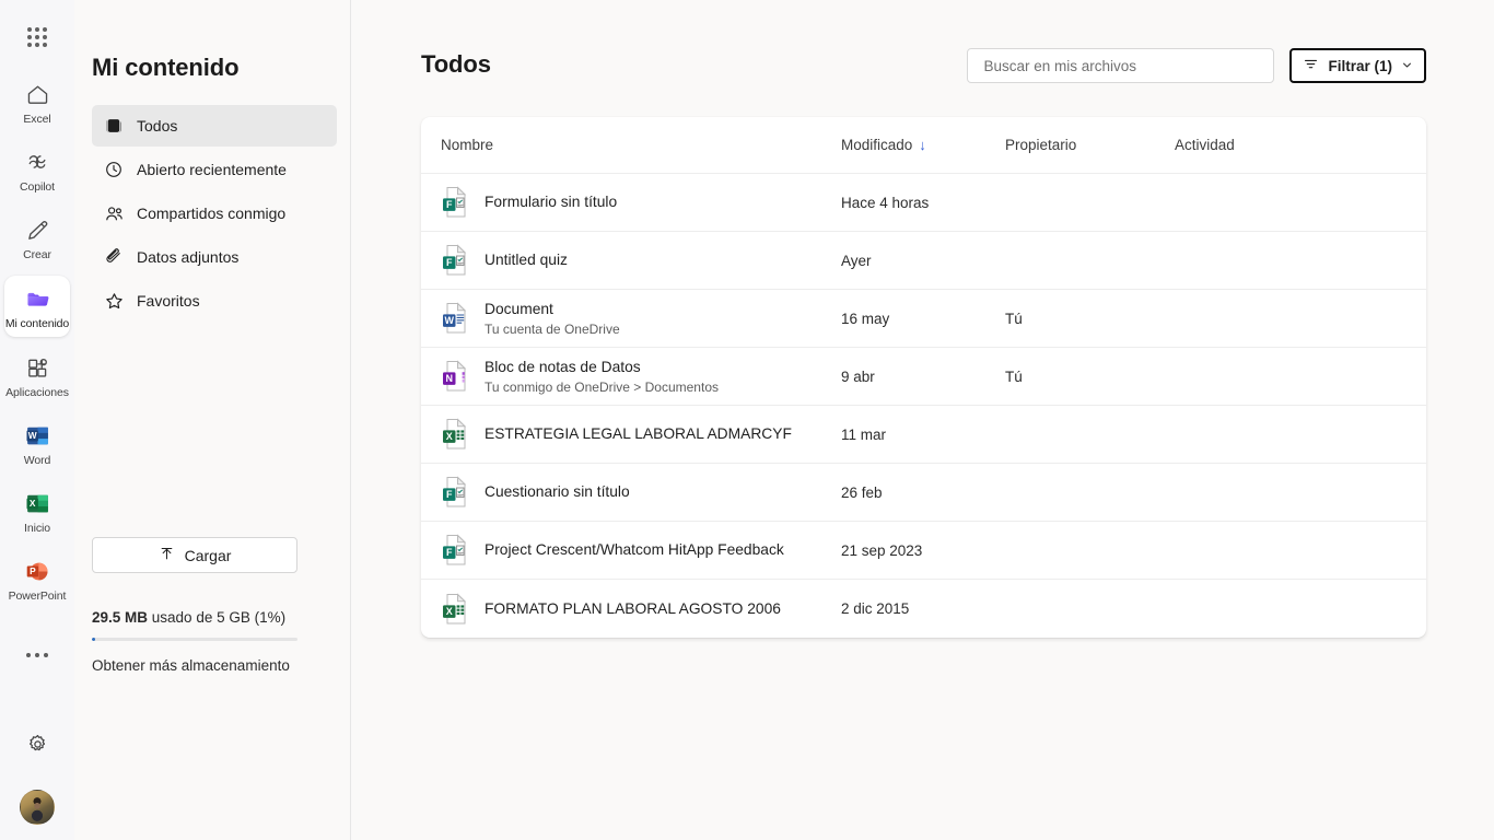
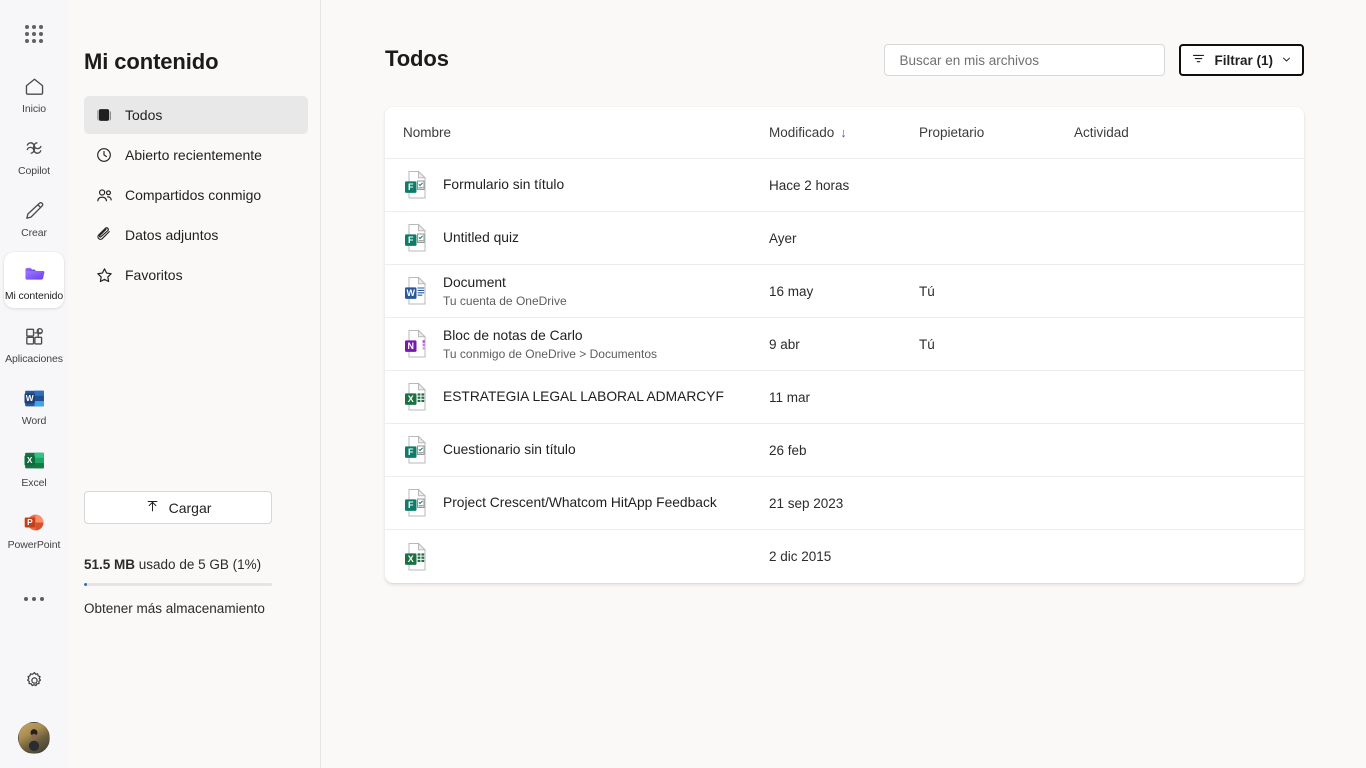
- Excel
+ Inicio
  Copilot
  Crear
  Mi contenido
  Aplicaciones
  W
  Word
  X
- Inicio
+ Excel
  P
  PowerPoint
  Mi contenido
  Todos
  Abierto recientemente
  Compartidos conmigo
  Datos adjuntos
  Favoritos
  Cargar
- 29.5 MB usado de 5 GB (1%)
+ 51.5 MB usado de 5 GB (1%)
  Obtener más almacenamiento
  Todos
  Buscar en mis archivos
  Filtrar (1)
  Nombre
  Modificado
  ↓
  Propietario
  Actividad
  F
  Formulario sin título
- Hace 4 horas
+ Hace 2 horas
  F
  Untitled quiz
  Ayer
  W
  Document
  Tu cuenta de OneDrive
  16 may
  Tú
  N
- Bloc de notas de Datos
+ Bloc de notas de Carlo
  Tu conmigo de OneDrive > Documentos
  9 abr
  Tú
  X
  ESTRATEGIA LEGAL LABORAL ADMARCYF
  11 mar
  F
  Cuestionario sin título
  26 feb
  F
  Project Crescent/Whatcom HitApp Feedback
  21 sep 2023
  X
- FORMATO PLAN LABORAL AGOSTO 2006
  2 dic 2015
